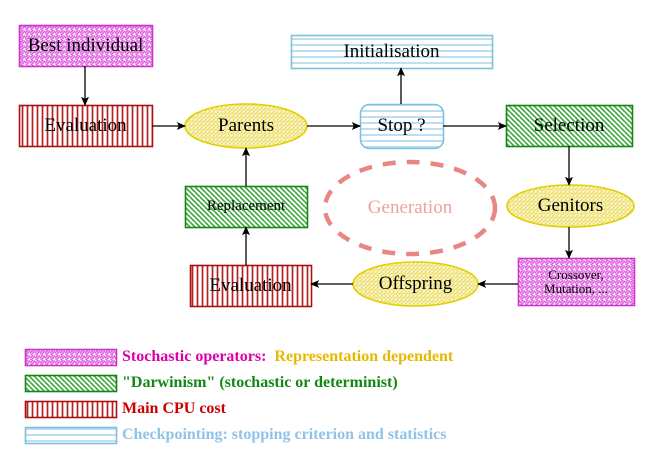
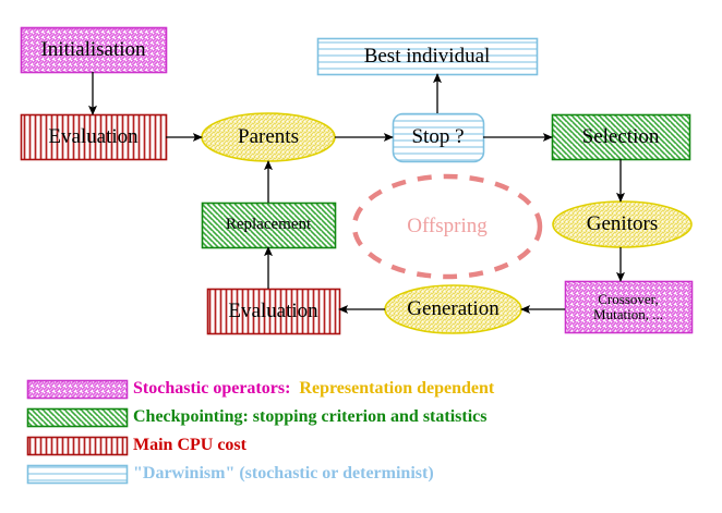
- Best individual
+ Initialisation
  Evaluation
  Parents
- Initialisation
+ Best individual
  Stop ?
  Selection
  Replacement
- Generation
+ Offspring
  Genitors
  Evaluation
- Offspring
+ Generation
  Crossover,
  Mutation, ...
  Stochastic operators: Representation dependent
- "Darwinism" (stochastic or determinist)
+ Checkpointing: stopping criterion and statistics
  Main CPU cost
- Checkpointing: stopping criterion and statistics
+ "Darwinism" (stochastic or determinist)
